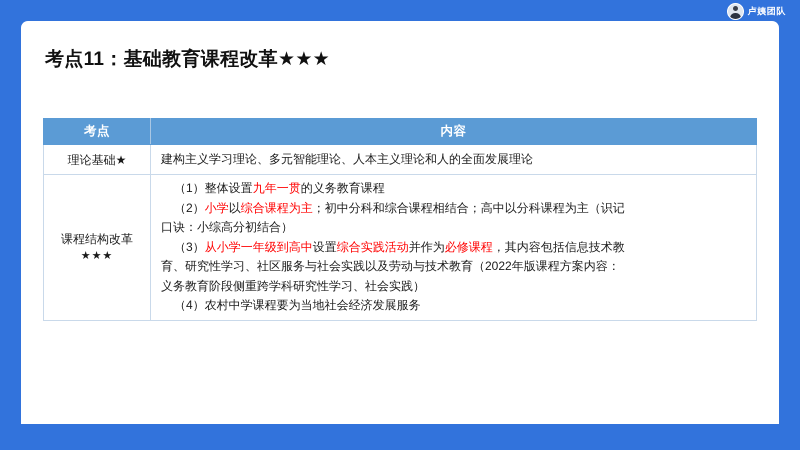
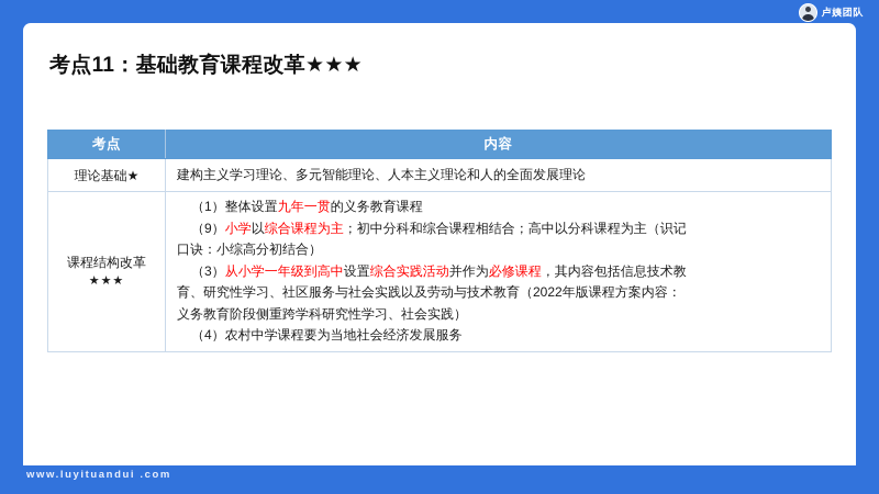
  卢姨团队
  考点11：基础教育课程改革★★★
  考点	内容
  理论基础★	建构主义学习理论、多元智能理论、人本主义理论和人的全面发展理论
- 课程结构改革★★★	（1）整体设置九年一贯的义务教育课程（2）小学以综合课程为主；初中分科和综合课程相结合；高中以分科课程为主（识记口诀：小综高分初结合）（3）从小学一年级到高中设置综合实践活动并作为必修课程，其内容包括信息技术教育、研究性学习、社区服务与社会实践以及劳动与技术教育（2022年版课程方案内容：义务教育阶段侧重跨学科研究性学习、社会实践）（4）农村中学课程要为当地社会经济发展服务
+ 课程结构改革★★★	（1）整体设置九年一贯的义务教育课程（9）小学以综合课程为主；初中分科和综合课程相结合；高中以分科课程为主（识记口诀：小综高分初结合）（3）从小学一年级到高中设置综合实践活动并作为必修课程，其内容包括信息技术教育、研究性学习、社区服务与社会实践以及劳动与技术教育（2022年版课程方案内容：义务教育阶段侧重跨学科研究性学习、社会实践）（4）农村中学课程要为当地社会经济发展服务
+ www.luyituandui .com
